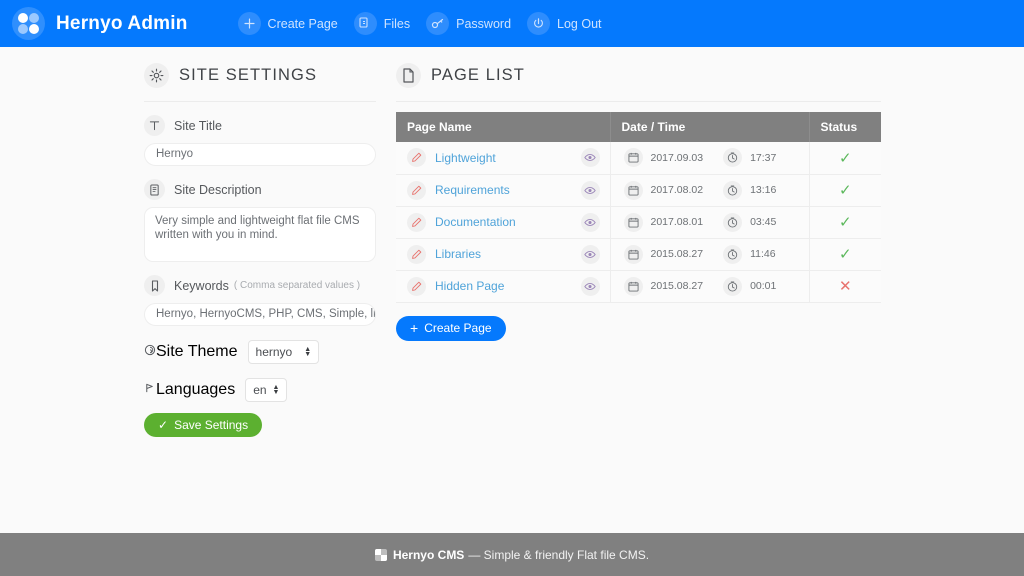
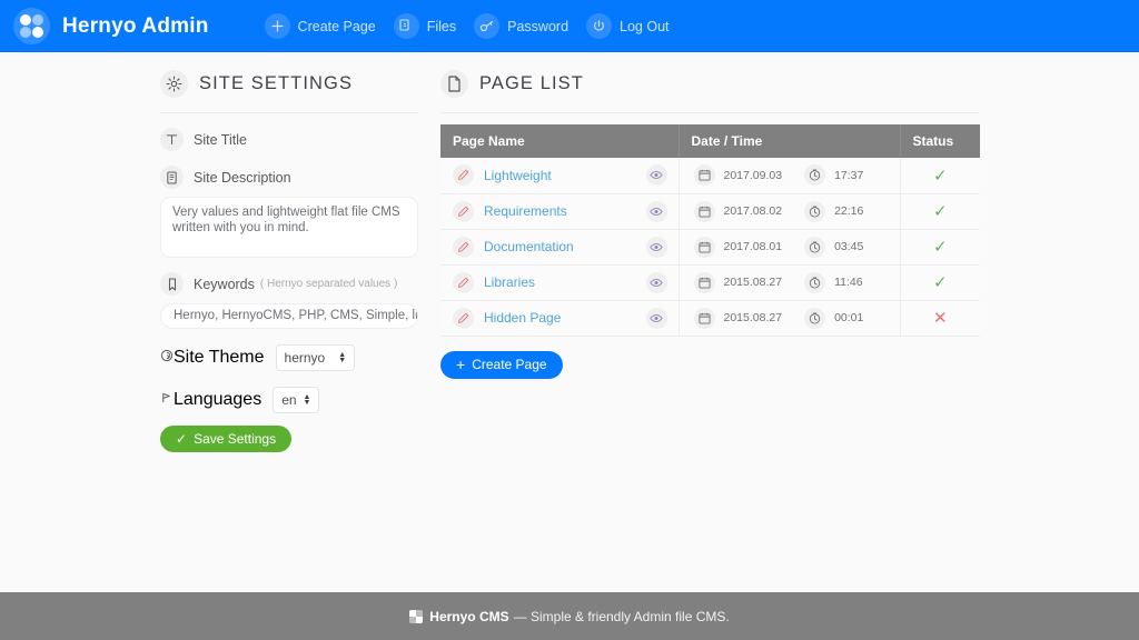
  Hernyo Admin
  Create Page
  Files
  Password
  Log Out
  SITE SETTINGS
  Site Title
- Hernyo
  Site Description
- Very simple and lightweight flat file CMS written with you in mind.
+ Very values and lightweight flat file CMS written with you in mind.
  Keywords
- ( Comma separated values )
+ ( Hernyo separated values )
  Hernyo, HernyoCMS, PHP, CMS, Simple, li
  Site Theme
  hernyo
  Languages
  en
  ✓
  Save Settings
  PAGE LIST
  Page Name	Date / Time	Status
  Lightweight	2017.09.03 17:37	✓
- Requirements	2017.08.02 13:16	✓
+ Requirements	2017.08.02 22:16	✓
  Documentation	2017.08.01 03:45	✓
  Libraries	2015.08.27 11:46	✓
  Hidden Page	2015.08.27 00:01	✕
  +
  Create Page
  Hernyo CMS
- — Simple & friendly Flat file CMS.
+ — Simple & friendly Admin file CMS.
